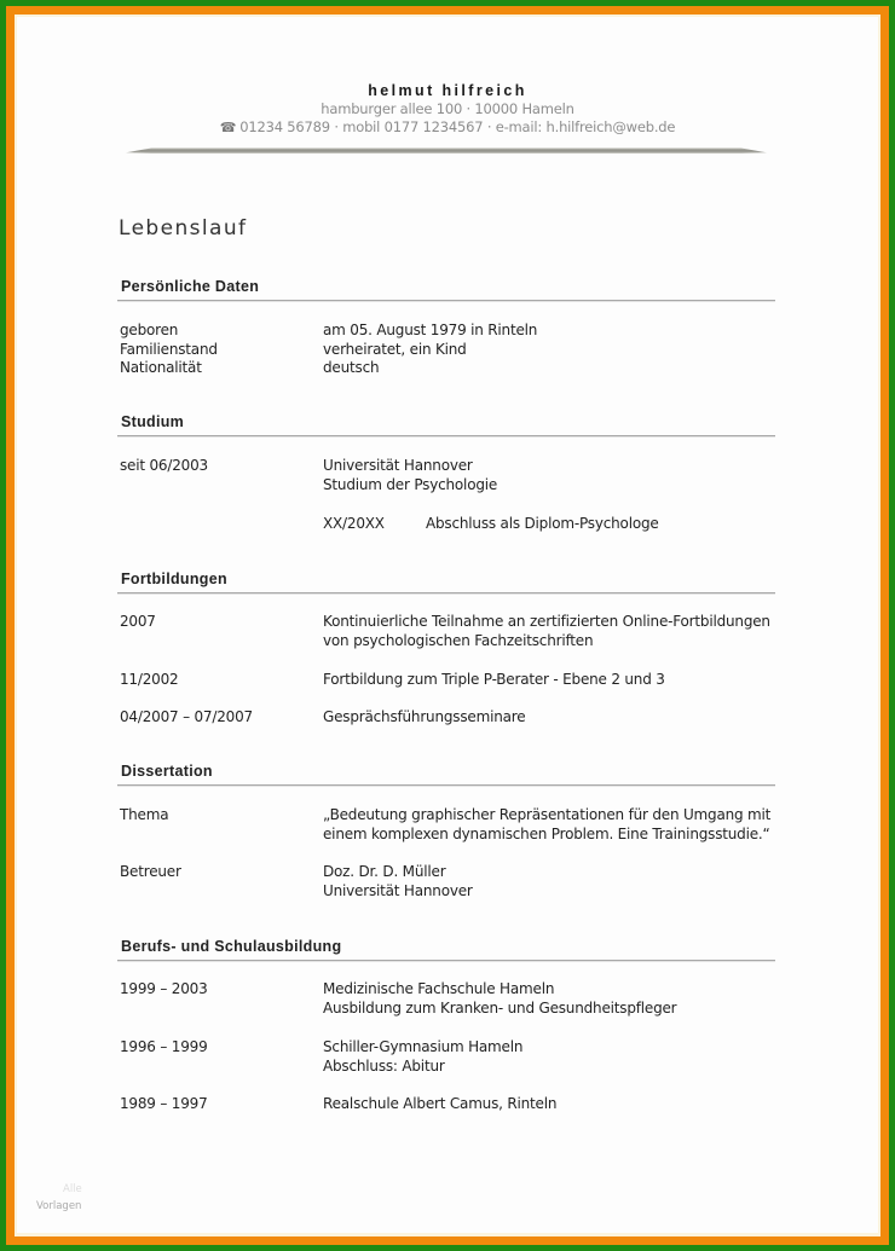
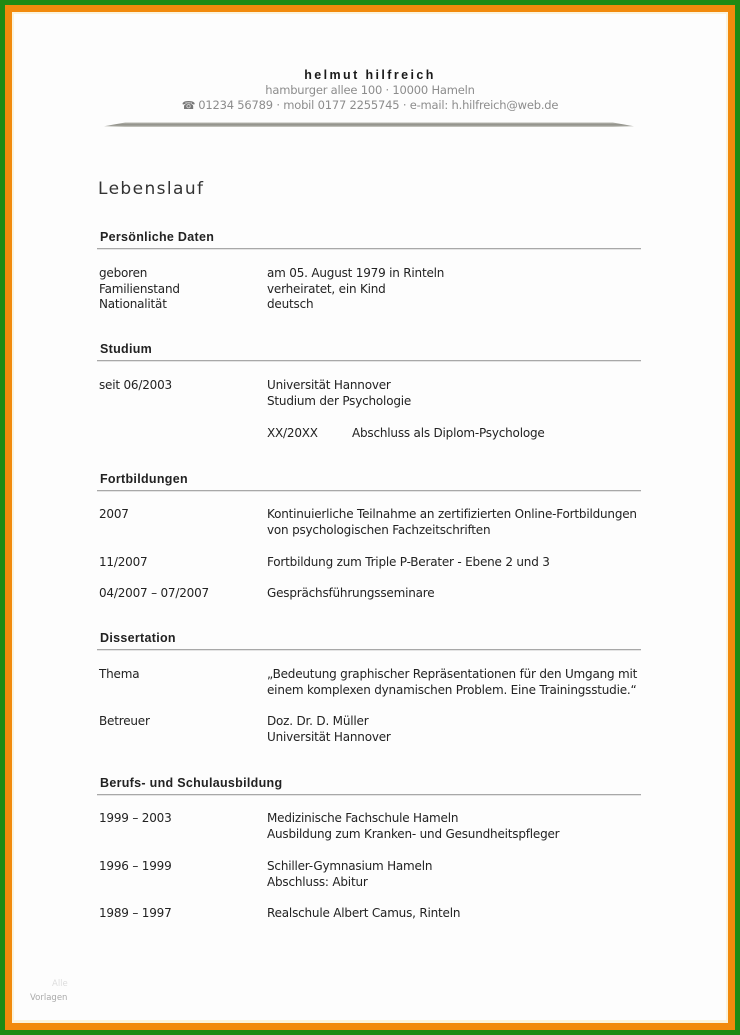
  helmut hilfreich
  hamburger allee 100 · 10000 Hameln
- ☎ 01234 56789 · mobil 0177 1234567 · e-mail: h.hilfreich@web.de
+ ☎ 01234 56789 · mobil 0177 2255745 · e-mail: h.hilfreich@web.de
  Lebenslauf
  Persönliche Daten
  geboren
  am 05. August 1979 in Rinteln
  Familienstand
  verheiratet, ein Kind
  Nationalität
  deutsch
  Studium
  seit 06/2003
  Universität Hannover
  Studium der Psychologie
  XX/20XX
  Abschluss als Diplom-Psychologe
  Fortbildungen
  2007
  Kontinuierliche Teilnahme an zertifizierten Online-Fortbildungen
  von psychologischen Fachzeitschriften
- 11/2002
+ 11/2007
  Fortbildung zum Triple P-Berater - Ebene 2 und 3
  04/2007 – 07/2007
  Gesprächsführungsseminare
  Dissertation
  Thema
  „Bedeutung graphischer Repräsentationen für den Umgang mit
  einem komplexen dynamischen Problem. Eine Trainingsstudie.“
  Betreuer
  Doz. Dr. D. Müller
  Universität Hannover
  Berufs- und Schulausbildung
  1999 – 2003
  Medizinische Fachschule Hameln
  Ausbildung zum Kranken- und Gesundheitspfleger
  1996 – 1999
  Schiller-Gymnasium Hameln
  Abschluss: Abitur
  1989 – 1997
  Realschule Albert Camus, Rinteln
  Alle
  Vorlagen
